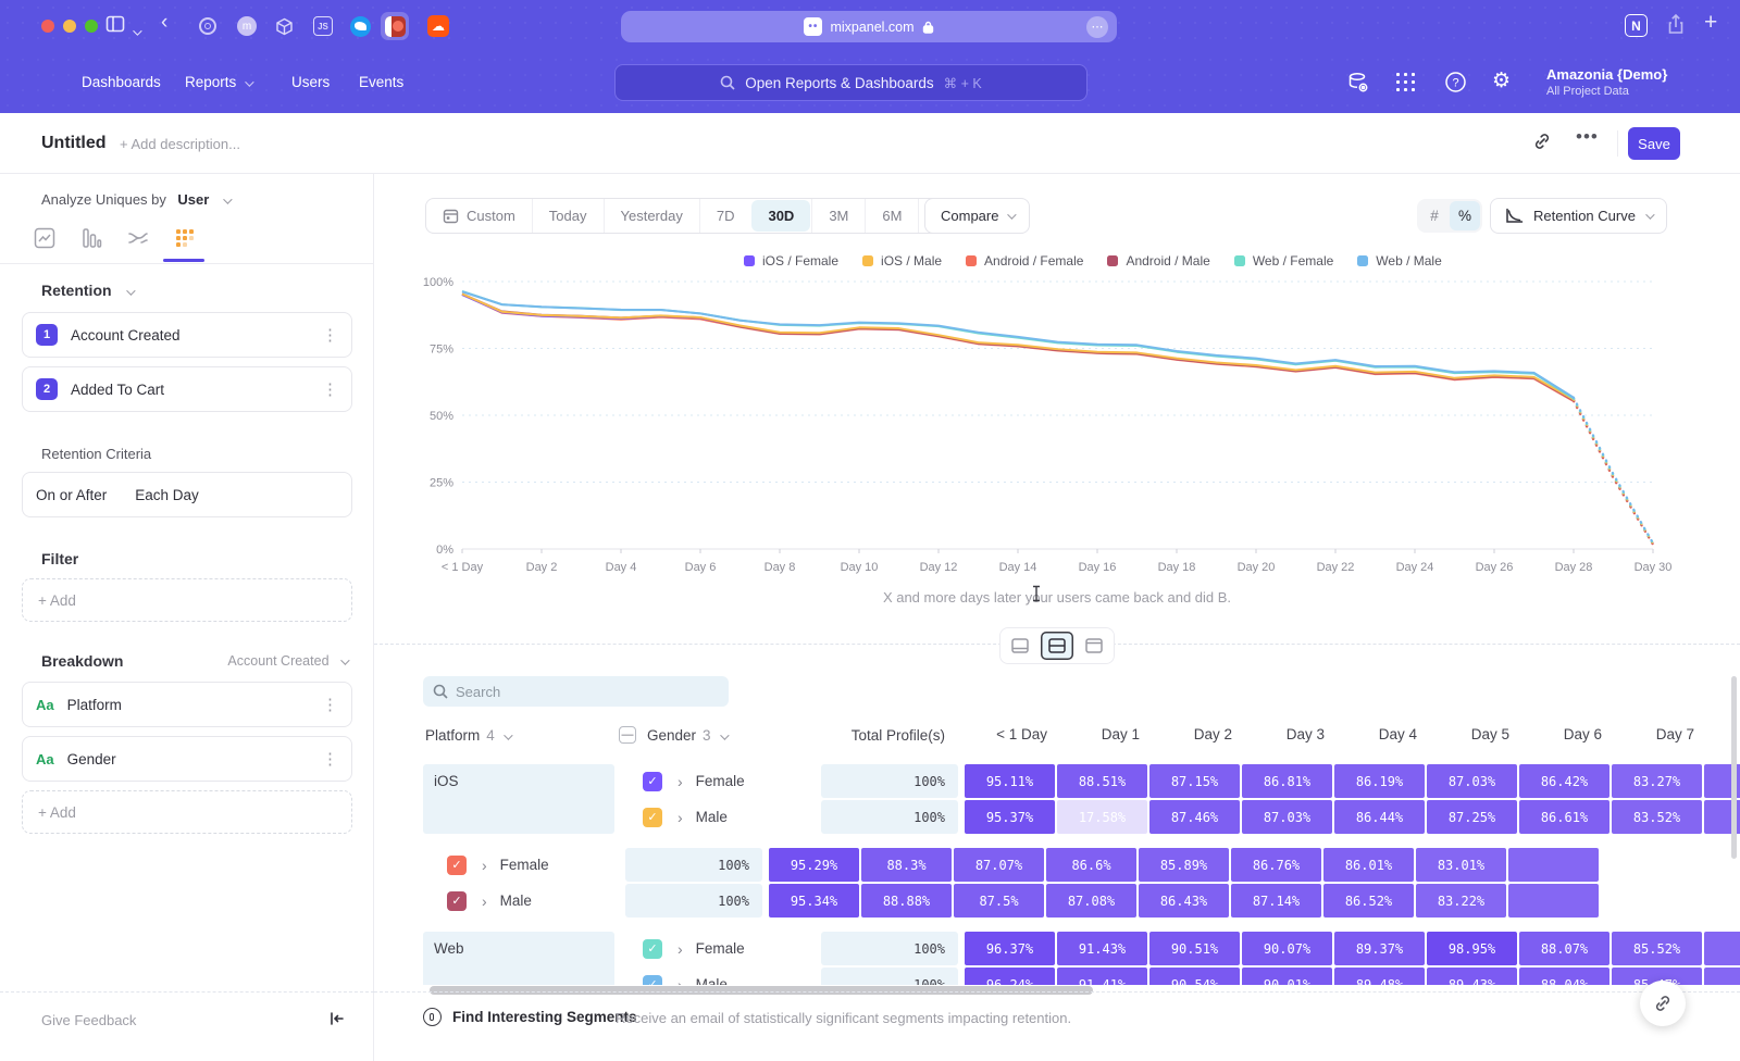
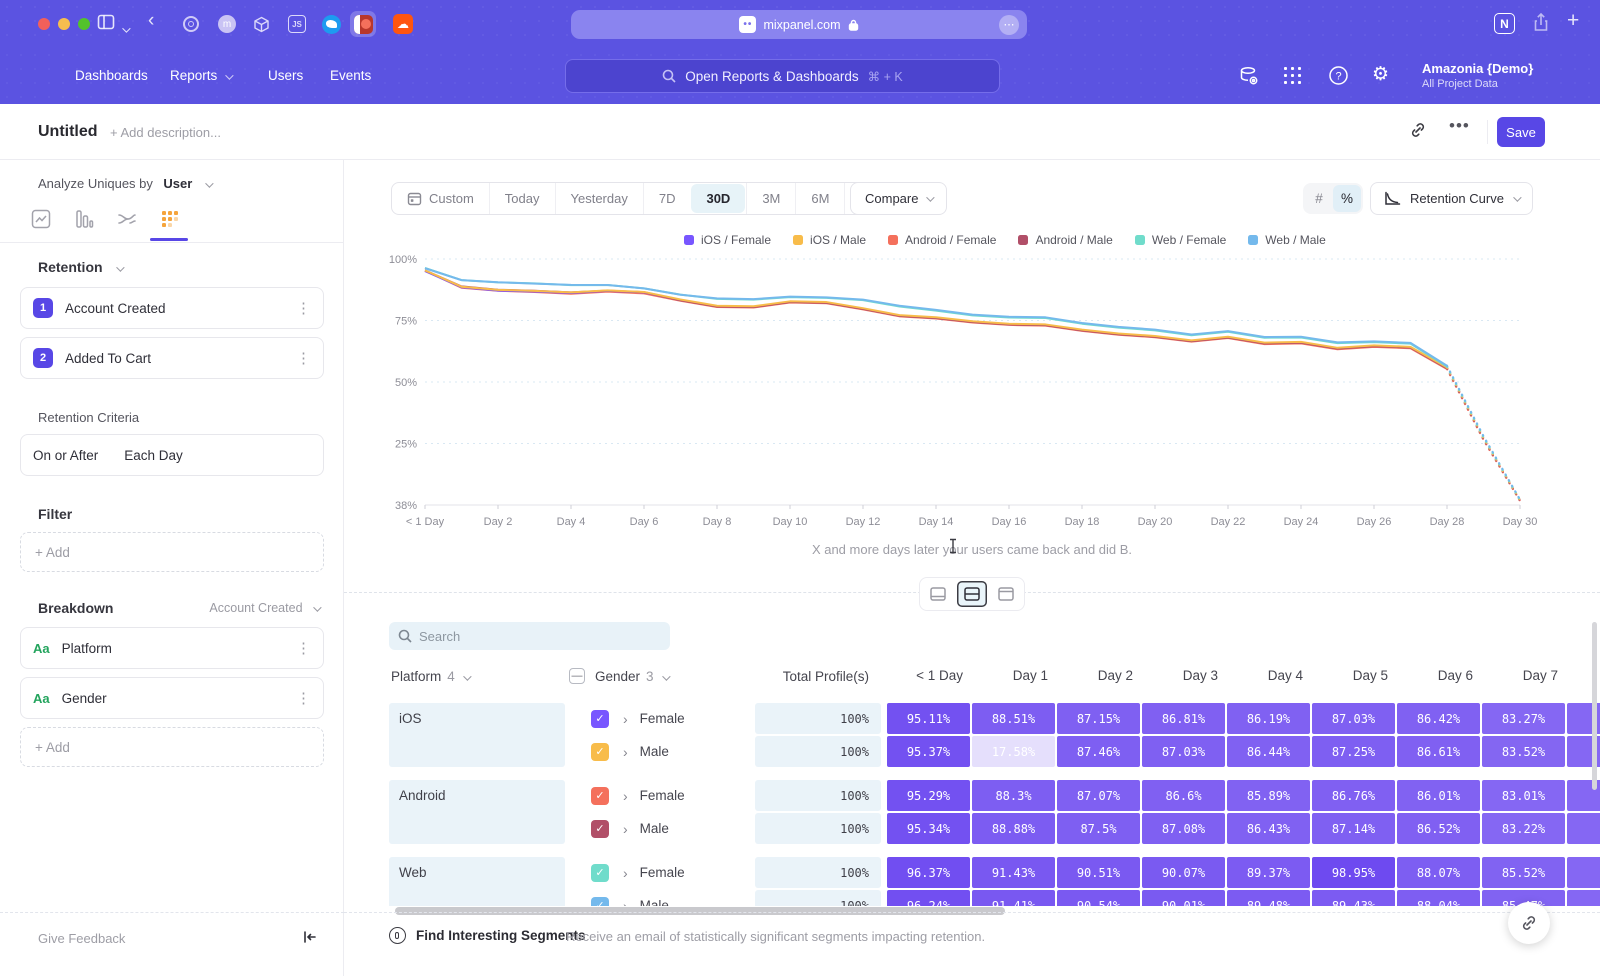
  ‹
  m
  JS
  ☁
  ••
  mixpanel.com
  ⋯
  N
  +
  Dashboards
  Reports
  Users
  Events
  Open Reports & Dashboards
  ⌘ + K
  ?
  ⚙
  Amazonia {Demo}
  All Project Data
  Untitled
  + Add description...
  •••
  Save
  Analyze Uniques by User
  Retention
  1
  Account Created
  ⋮
  2
  Added To Cart
  ⋮
  Retention Criteria
  On or After
  Each Day
  Filter
  + Add
  Breakdown
  Account Created
  Aa
  Platform
  ⋮
  Aa
  Gender
  ⋮
  + Add
  Give Feedback
  Custom
  Today
  Yesterday
  7D
  30D
  3M
  6M
  Compare
  #
  %
  Retention Curve
  iOS / Female
  iOS / Male
  Android / Female
  Android / Male
  Web / Female
  Web / Male
- 0%
+ 38%
  25%
  50%
  75%
  100%
  < 1 Day
  Day 2
  Day 4
  Day 6
  Day 8
  Day 10
  Day 12
  Day 14
  Day 16
  Day 18
  Day 20
  Day 22
  Day 24
  Day 26
  Day 28
  Day 30
  X and more days later yur users came back and did B.
  Search
  Platform
  4
  —
  Gender
  3
  Total Profile(s)
  < 1 Day
  Day 1
  Day 2
  Day 3
  Day 4
  Day 5
  Day 6
  Day 7
  iOS
  ✓
  ›
  Female
  100%
  95.11%
  88.51%
  87.15%
  86.81%
  86.19%
  87.03%
  86.42%
  83.27%
  ✓
  ›
  Male
  100%
  95.37%
  17.58%
  87.46%
  87.03%
  86.44%
  87.25%
  86.61%
  83.52%
+ Android
  ✓
  ›
  Female
  100%
  95.29%
  88.3%
  87.07%
  86.6%
  85.89%
  86.76%
  86.01%
  83.01%
  ✓
  ›
  Male
  100%
  95.34%
  88.88%
  87.5%
  87.08%
  86.43%
  87.14%
  86.52%
  83.22%
  Web
  ✓
  ›
  Female
  100%
  96.37%
  91.43%
  90.51%
  90.07%
  89.37%
  98.95%
  88.07%
  85.52%
  ✓
  ›
  Male
  100%
  96.24%
  91.41%
  90.54%
  90.01%
  89.48%
  89.43%
  88.04%
  Find Interesting Segments
  Receive an email of statistically significant segments impacting retention.
